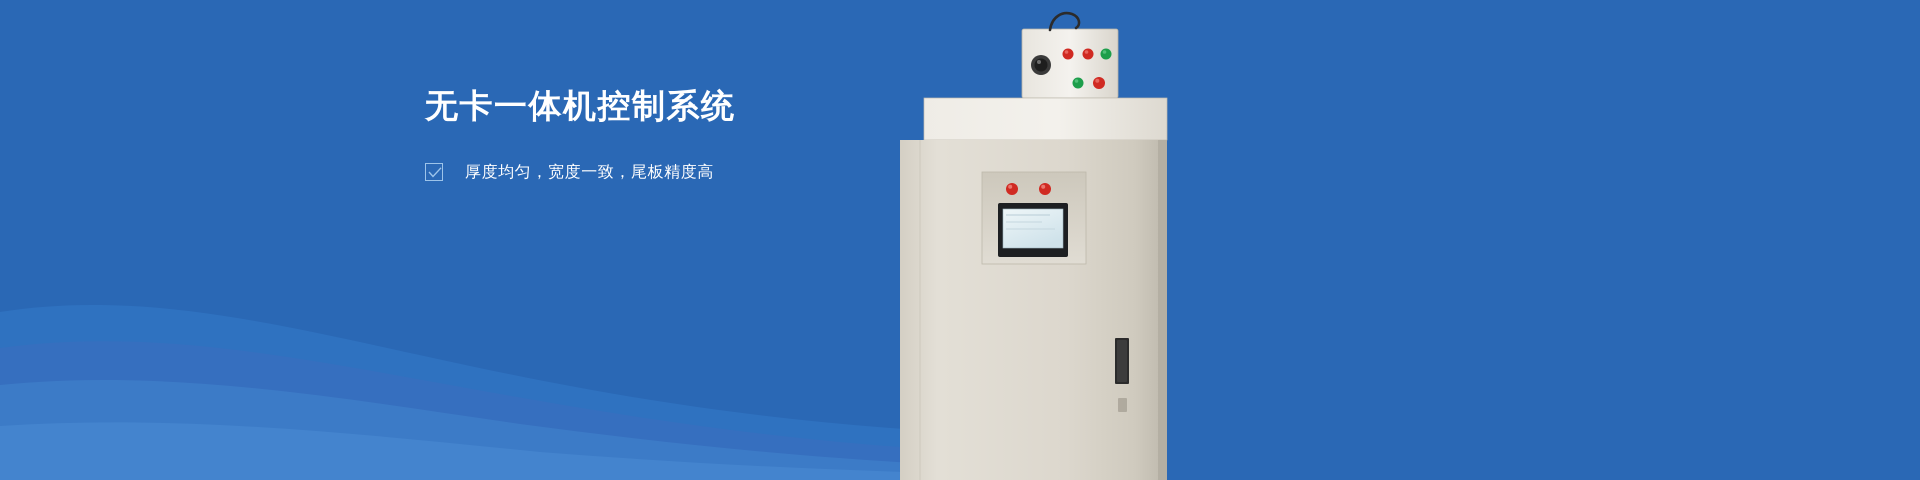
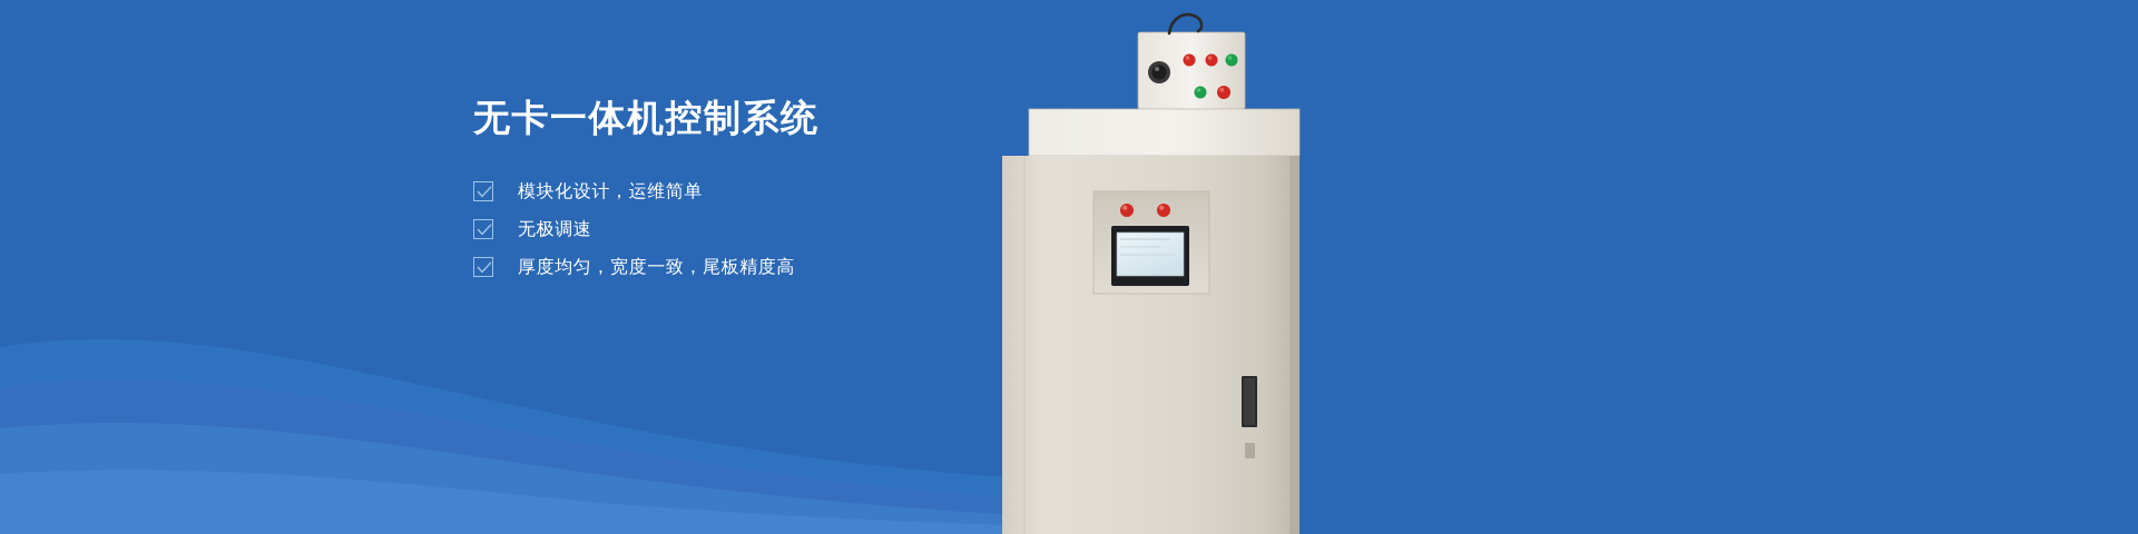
  无卡一体机控制系统
+ 模块化设计，运维简单
+ 无极调速
  厚度均匀，宽度一致，尾板精度高
